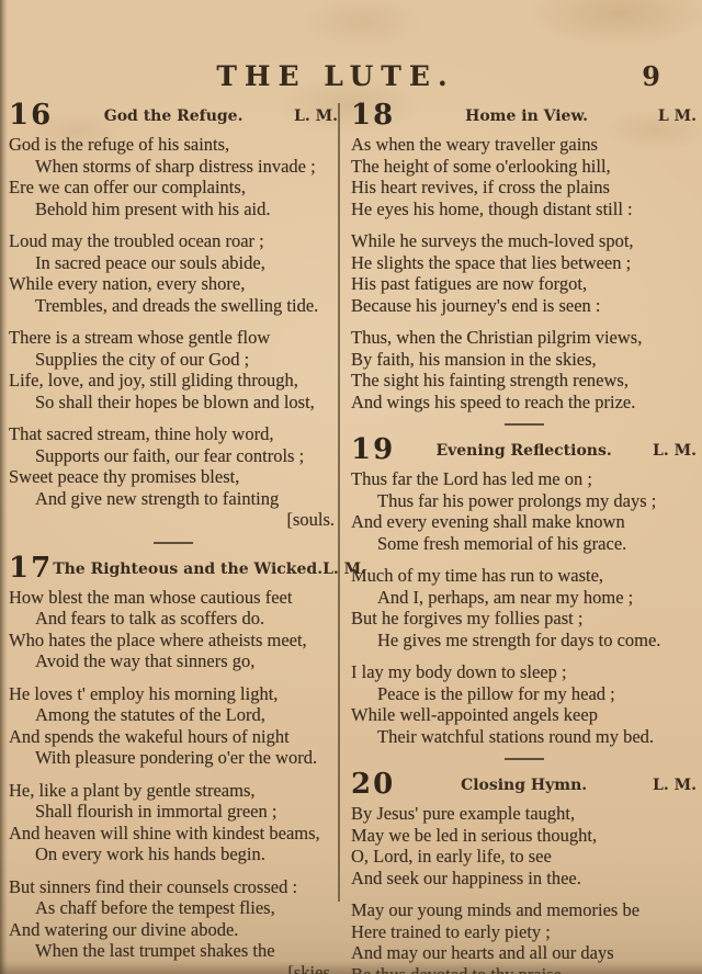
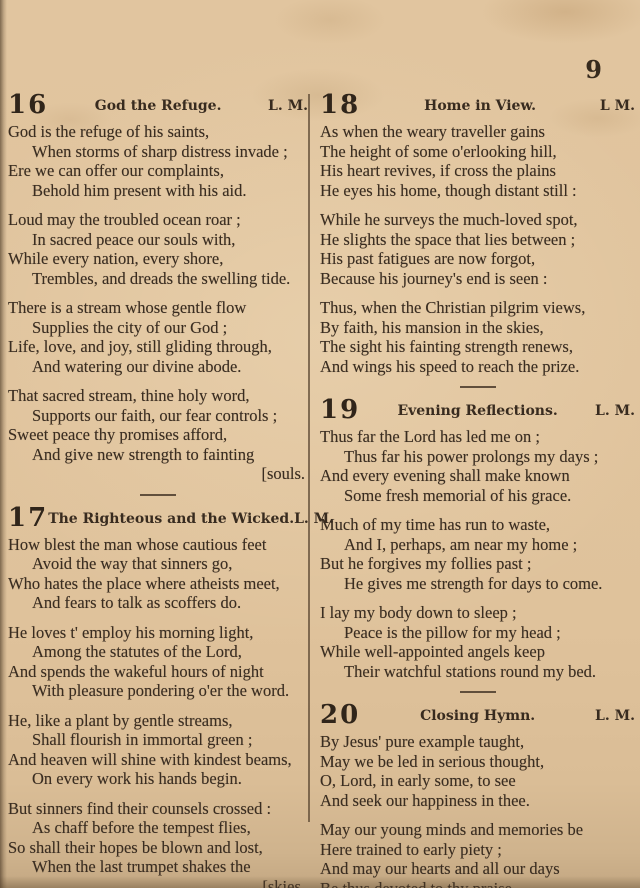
- THE LUTE.
  9
  16
  God the Refuge.
  L. M.
  God is the refuge of his saints,
  When storms of sharp distress invade ;
  Ere we can offer our complaints,
  Behold him present with his aid.
  Loud may the troubled ocean roar ;
- In sacred peace our souls abide,
+ In sacred peace our souls with,
  While every nation, every shore,
  Trembles, and dreads the swelling tide.
  There is a stream whose gentle flow
  Supplies the city of our God ;
  Life, love, and joy, still gliding through,
- So shall their hopes be blown and lost,
+ And watering our divine abode.
  That sacred stream, thine holy word,
  Supports our faith, our fear controls ;
- Sweet peace thy promises blest,
+ Sweet peace thy promises afford,
  And give new strength to fainting
  [souls.
  17
  The Righteous and the Wicked.
  L. M.
  How blest the man whose cautious feet
- And fears to talk as scoffers do.
+ Avoid the way that sinners go,
  Who hates the place where atheists meet,
- Avoid the way that sinners go,
+ And fears to talk as scoffers do.
  He loves t' employ his morning light,
  Among the statutes of the Lord,
  And spends the wakeful hours of night
  With pleasure pondering o'er the word.
  He, like a plant by gentle streams,
  Shall flourish in immortal green ;
  And heaven will shine with kindest beams,
  On every work his hands begin.
  But sinners find their counsels crossed :
  As chaff before the tempest flies,
- And watering our divine abode.
+ So shall their hopes be blown and lost,
  When the last trumpet shakes the
  18
  Home in View.
  L M.
  As when the weary traveller gains
  The height of some o'erlooking hill,
  His heart revives, if cross the plains
  He eyes his home, though distant still :
  While he surveys the much-loved spot,
  He slights the space that lies between ;
  His past fatigues are now forgot,
  Because his journey's end is seen :
  Thus, when the Christian pilgrim views,
  By faith, his mansion in the skies,
  The sight his fainting strength renews,
  And wings his speed to reach the prize.
  19
  Evening Reflections.
  L. M.
  Thus far the Lord has led me on ;
  Thus far his power prolongs my days ;
  And every evening shall make known
  Some fresh memorial of his grace.
  Much of my time has run to waste,
  And I, perhaps, am near my home ;
  But he forgives my follies past ;
  He gives me strength for days to come.
  I lay my body down to sleep ;
  Peace is the pillow for my head ;
  While well-appointed angels keep
  Their watchful stations round my bed.
  20
  Closing Hymn.
  L. M.
  By Jesus' pure example taught,
  May we be led in serious thought,
- O, Lord, in early life, to see
+ O, Lord, in early some, to see
  And seek our happiness in thee.
  May our young minds and memories be
  Here trained to early piety ;
  And may our hearts and all our days
